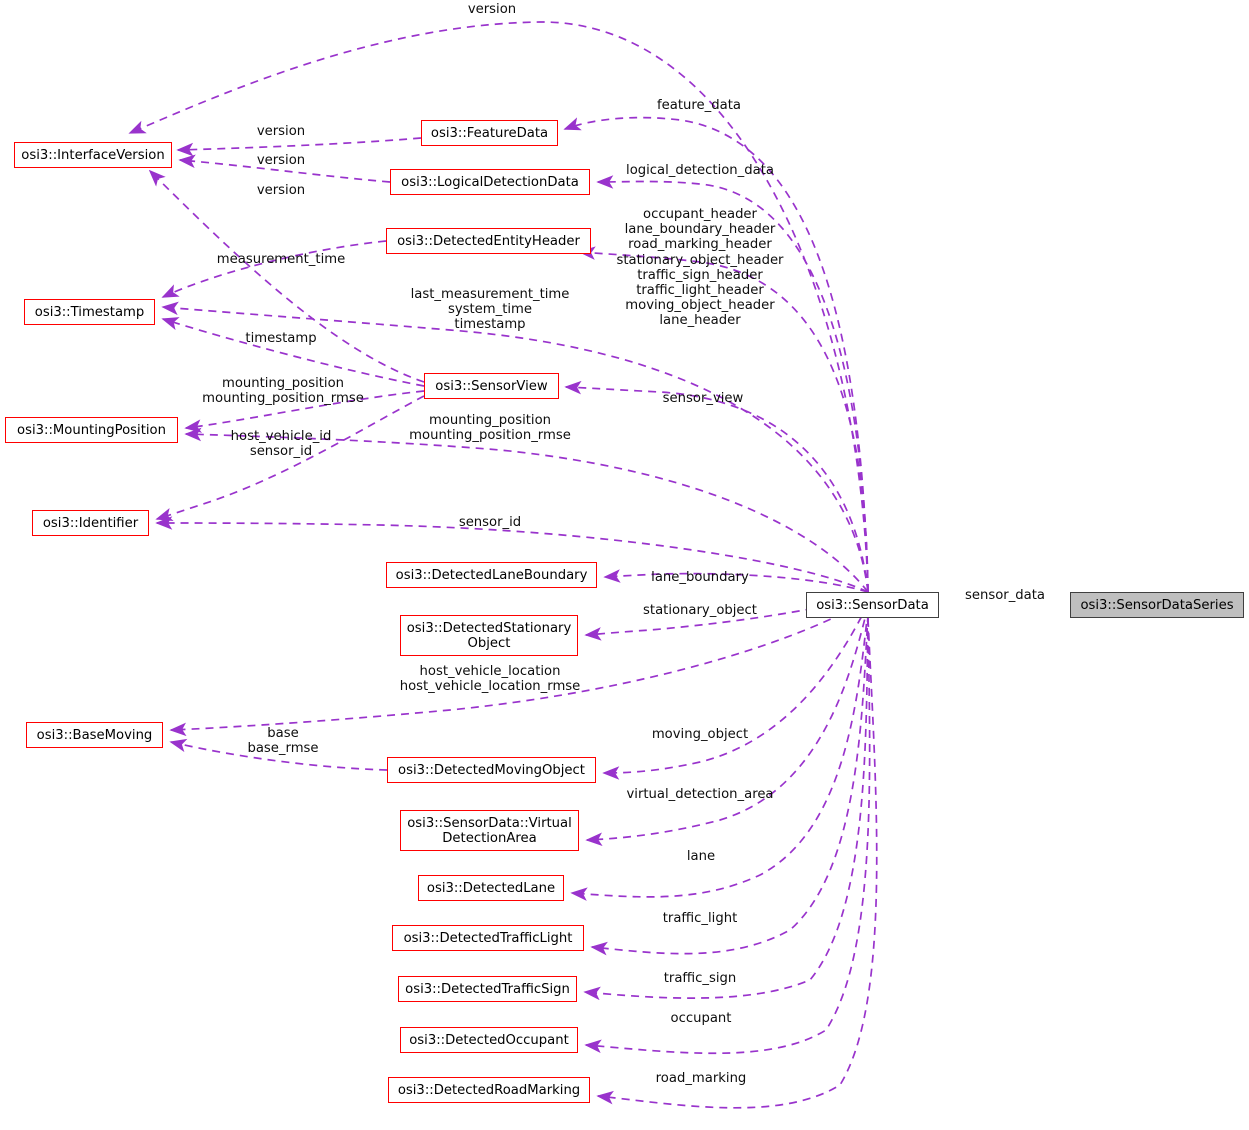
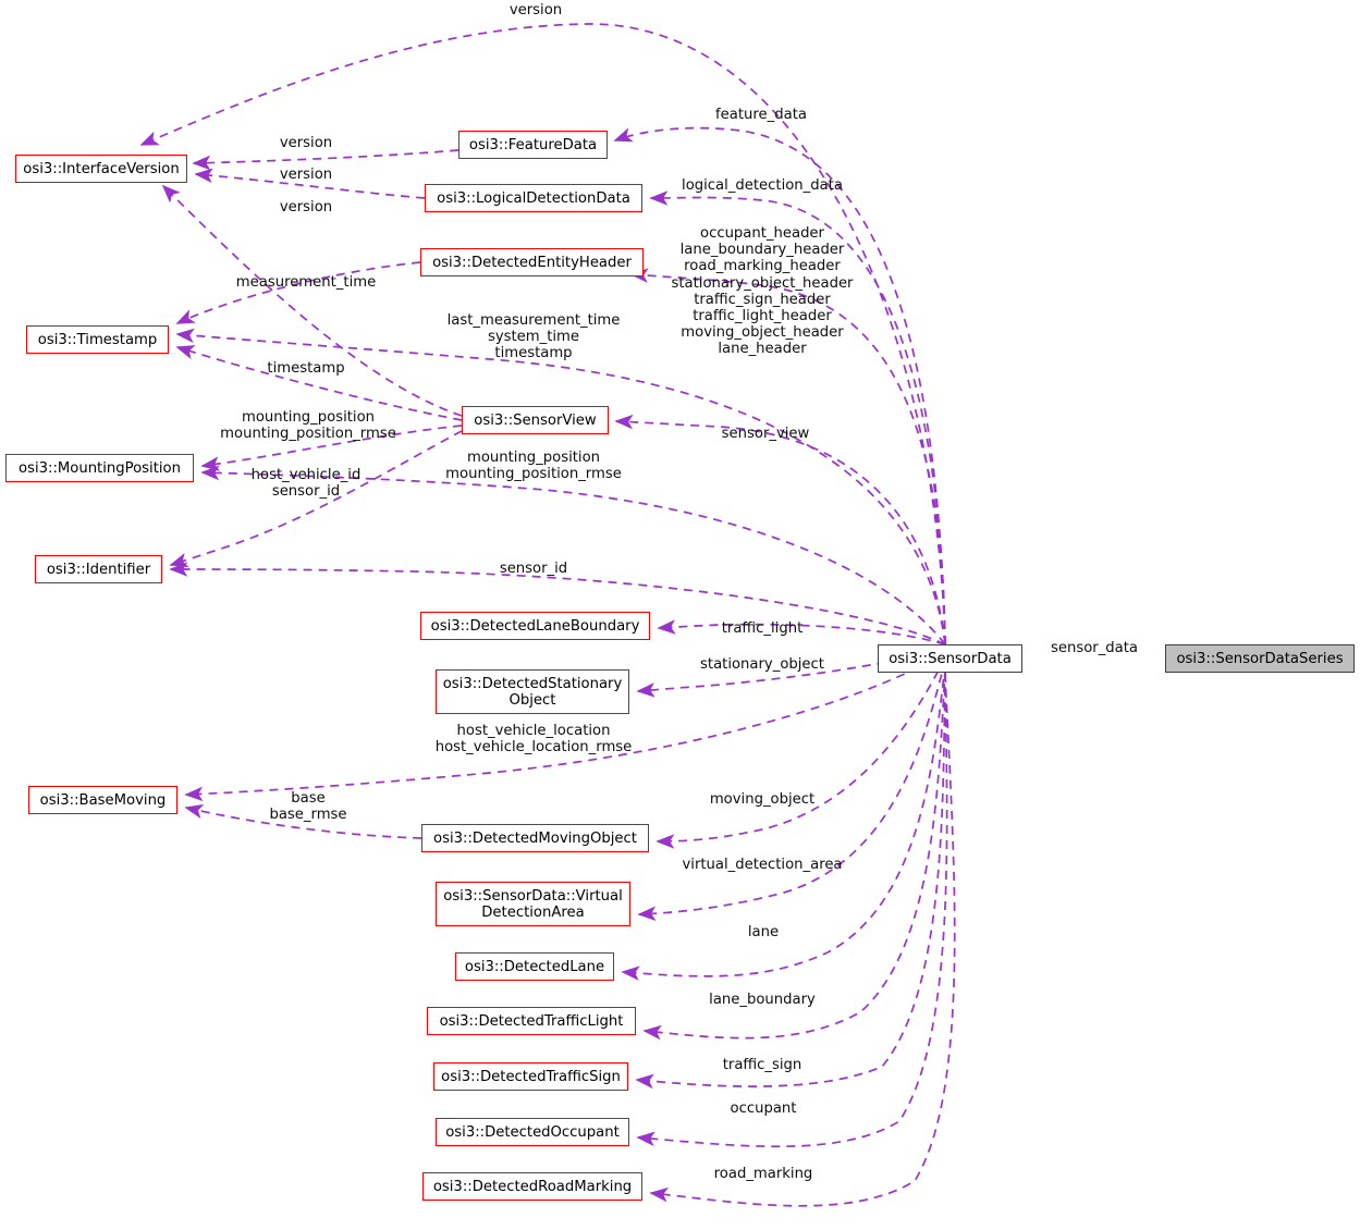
  osi3::InterfaceVersion
  osi3::FeatureData
  osi3::LogicalDetectionData
  osi3::DetectedEntityHeader
  osi3::Timestamp
  osi3::SensorView
  osi3::MountingPosition
  osi3::Identifier
  osi3::DetectedLaneBoundary
  osi3::SensorData
  osi3::SensorDataSeries
  osi3::DetectedStationary
  Object
  osi3::BaseMoving
  osi3::DetectedMovingObject
  osi3::SensorData::Virtual
  DetectionArea
  osi3::DetectedLane
  osi3::DetectedTrafficLight
  osi3::DetectedTrafficSign
  osi3::DetectedOccupant
  osi3::DetectedRoadMarking
  version
  feature_data
  version
  version
  logical_detection_data
  version
  occupant_header
  lane_boundary_header
  road_marking_header
  stationary_object_header
  traffic_sign_header
  traffic_light_header
  moving_object_header
  lane_header
  measurement_time
  last_measurement_time
  system_time
  timestamp
  timestamp
  mounting_position
  mounting_position_rmse
  sensor_view
  mounting_position
  mounting_position_rmse
  host_vehicle_id
  sensor_id
  sensor_id
- lane_boundary
+ traffic_light
  sensor_data
  stationary_object
  host_vehicle_location
  host_vehicle_location_rmse
  base
  base_rmse
  moving_object
  virtual_detection_area
  lane
- traffic_light
+ lane_boundary
  traffic_sign
  occupant
  road_marking
